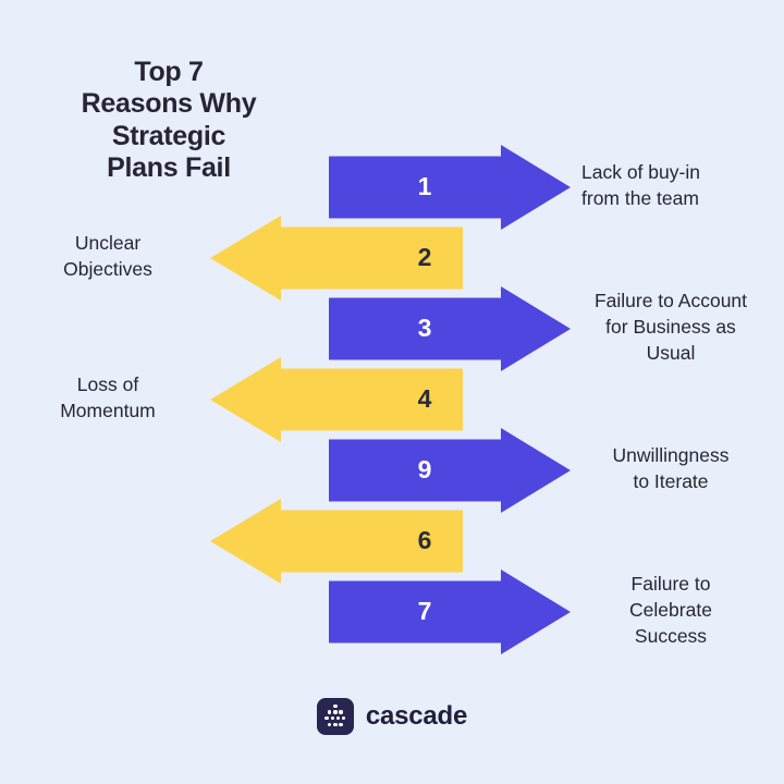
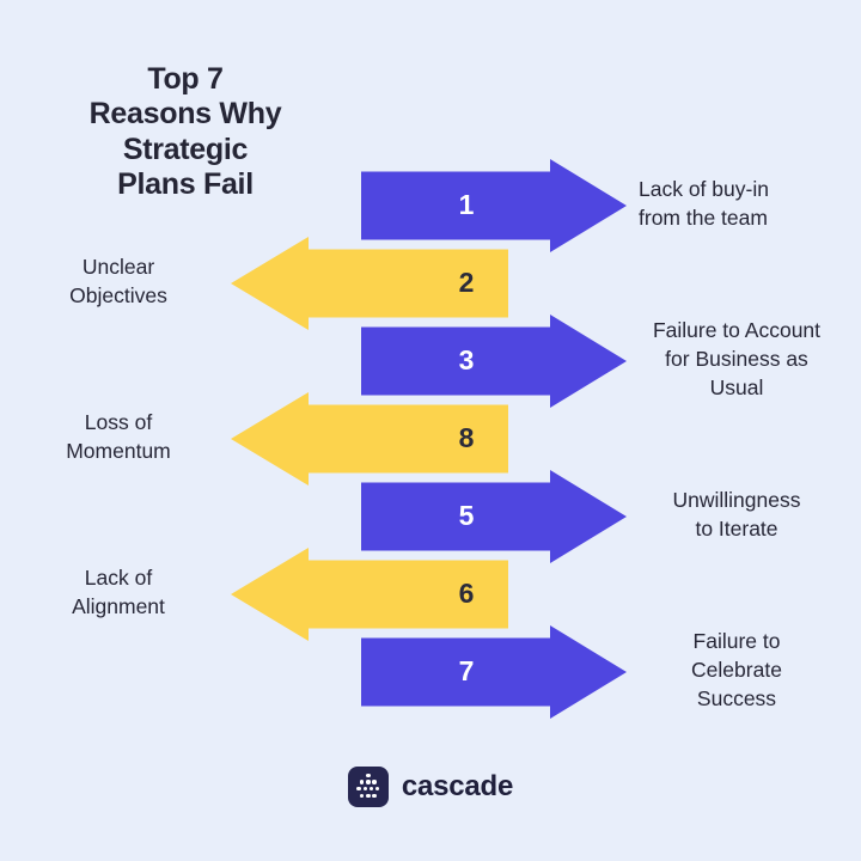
  Top 7
  Reasons Why
  Strategic
  Plans Fail
  1
  Lack of buy-in
  from the team
  2
  Unclear
  Objectives
  3
  Failure to Account
  for Business as
  Usual
- 4
+ 8
  Loss of
  Momentum
- 9
+ 5
  Unwillingness
  to Iterate
  6
+ Lack of
+ Alignment
  7
  Failure to
  Celebrate
  Success
  cascade
